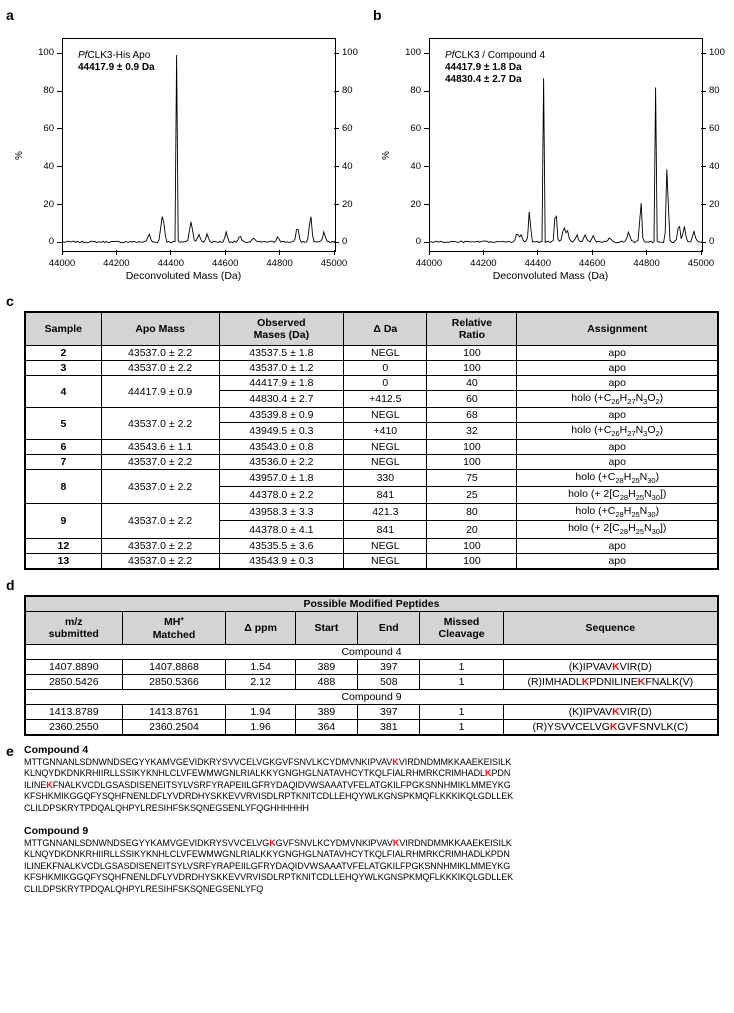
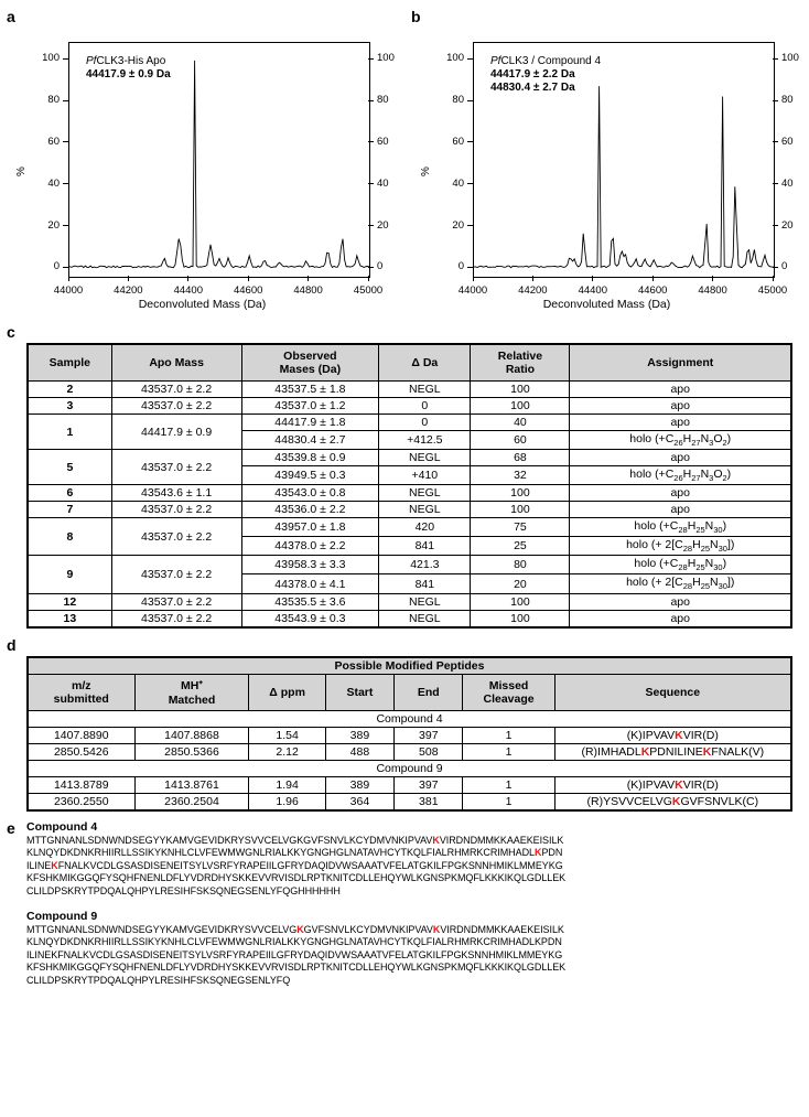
  a
  PfCLK3-His Apo
  44417.9 ± 0.9 Da
  Deconvoluted Mass (Da)
  0
  0
  20
  20
  40
  40
  60
  60
  80
  80
  100
  100
  44000
  44200
  44400
  44600
  44800
  45000
  b
  PfCLK3 / Compound 4
- 44417.9 ± 1.8 Da
+ 44417.9 ± 2.2 Da
  44830.4 ± 2.7 Da
  Deconvoluted Mass (Da)
  0
  0
  20
  20
  40
  40
  60
  60
  80
  80
  100
  100
  44000
  44200
  44400
  44600
  44800
  45000
  c
  Sample	Apo Mass	ObservedMases (Da)	Δ Da	RelativeRatio	Assignment
  2	43537.0 ± 2.2	43537.5 ± 1.8	NEGL	100	apo
  3	43537.0 ± 2.2	43537.0 ± 1.2	0	100	apo
- 4	44417.9 ± 0.9	44417.9 ± 1.8	0	40	apo
+ 1	44417.9 ± 0.9	44417.9 ± 1.8	0	40	apo
  44830.4 ± 2.7	+412.5	60	holo (+C26H27N3O2)
  5	43537.0 ± 2.2	43539.8 ± 0.9	NEGL	68	apo
  43949.5 ± 0.3	+410	32	holo (+C26H27N3O2)
  6	43543.6 ± 1.1	43543.0 ± 0.8	NEGL	100	apo
  7	43537.0 ± 2.2	43536.0 ± 2.2	NEGL	100	apo
- 8	43537.0 ± 2.2	43957.0 ± 1.8	330	75	holo (+C28H25N30)
+ 8	43537.0 ± 2.2	43957.0 ± 1.8	420	75	holo (+C28H25N30)
  44378.0 ± 2.2	841	25	holo (+ 2[C28H25N30])
  9	43537.0 ± 2.2	43958.3 ± 3.3	421.3	80	holo (+C28H25N30)
  44378.0 ± 4.1	841	20	holo (+ 2[C28H25N30])
  12	43537.0 ± 2.2	43535.5 ± 3.6	NEGL	100	apo
  13	43537.0 ± 2.2	43543.9 ± 0.3	NEGL	100	apo
  d
  Possible Modified Peptides
  m/zsubmitted	MH⁺Matched	Δ ppm	Start	End	MissedCleavage	Sequence
  Compound 4
  1407.8890	1407.8868	1.54	389	397	1	(K)IPVAVKVIR(D)
  2850.5426	2850.5366	2.12	488	508	1	(R)IMHADLKPDNILINEKFNALK(V)
  Compound 9
  1413.8789	1413.8761	1.94	389	397	1	(K)IPVAVKVIR(D)
  2360.2550	2360.2504	1.96	364	381	1	(R)YSVVCELVGKGVFSNVLK(C)
  e
  Compound 4
  MTTGNNANLSDNWNDSEGYYKAMVGEVIDKRYSVVCELVGKGVFSNVLKCYDMVNKIPVAVKVIRDNDMMKKAAEKEISILK
  KLNQYDKDNKRHIIRLLSSIKYKNHLCLVFEWMWGNLRIALKKYGNGHGLNATAVHCYTKQLFIALRHMRKCRIMHADLKPDN
  ILINEKFNALKVCDLGSASDISENEITSYLVSRFYRAPEIILGFRYDAQIDVWSAAATVFELATGKILFPGKSNNHMIKLMMEYKG
  KFSHKMIKGGQFYSQHFNENLDFLYVDRDHYSKKEVVRVISDLRPTKNITCDLLEHQYWLKGNSPKMQFLKKKIKQLGDLLEK
  CLILDPSKRYTPDQALQHPYLRESIHFSKSQNEGSENLYFQGHHHHHH
  Compound 9
  MTTGNNANLSDNWNDSEGYYKAMVGEVIDKRYSVVCELVGKGVFSNVLKCYDMVNKIPVAVKVIRDNDMMKKAAEKEISILK
  KLNQYDKDNKRHIIRLLSSIKYKNHLCLVFEWMWGNLRIALKKYGNGHGLNATAVHCYTKQLFIALRHMRKCRIMHADLKPDN
  ILINEKFNALKVCDLGSASDISENEITSYLVSRFYRAPEIILGFRYDAQIDVWSAAATVFELATGKILFPGKSNNHMIKLMMEYKG
  KFSHKMIKGGQFYSQHFNENLDFLYVDRDHYSKKEVVRVISDLRPTKNITCDLLEHQYWLKGNSPKMQFLKKKIKQLGDLLEK
  CLILDPSKRYTPDQALQHPYLRESIHFSKSQNEGSENLYFQ
